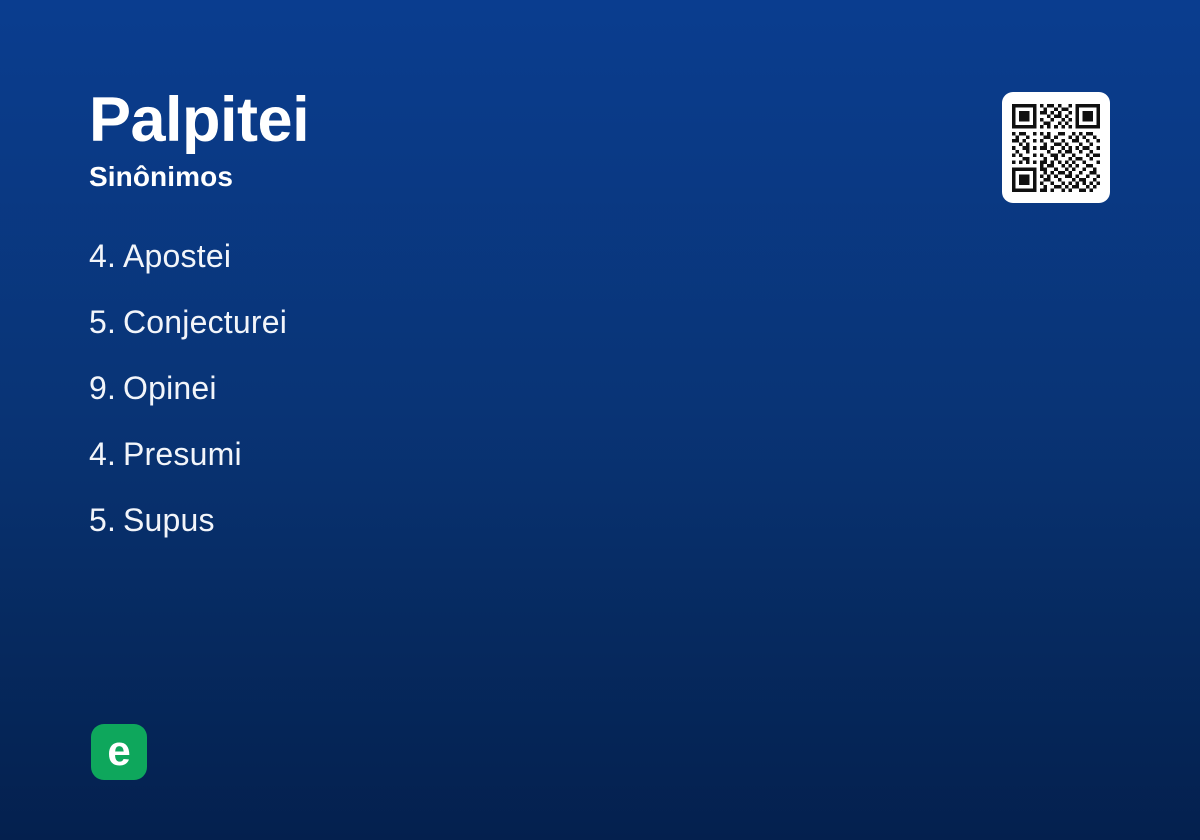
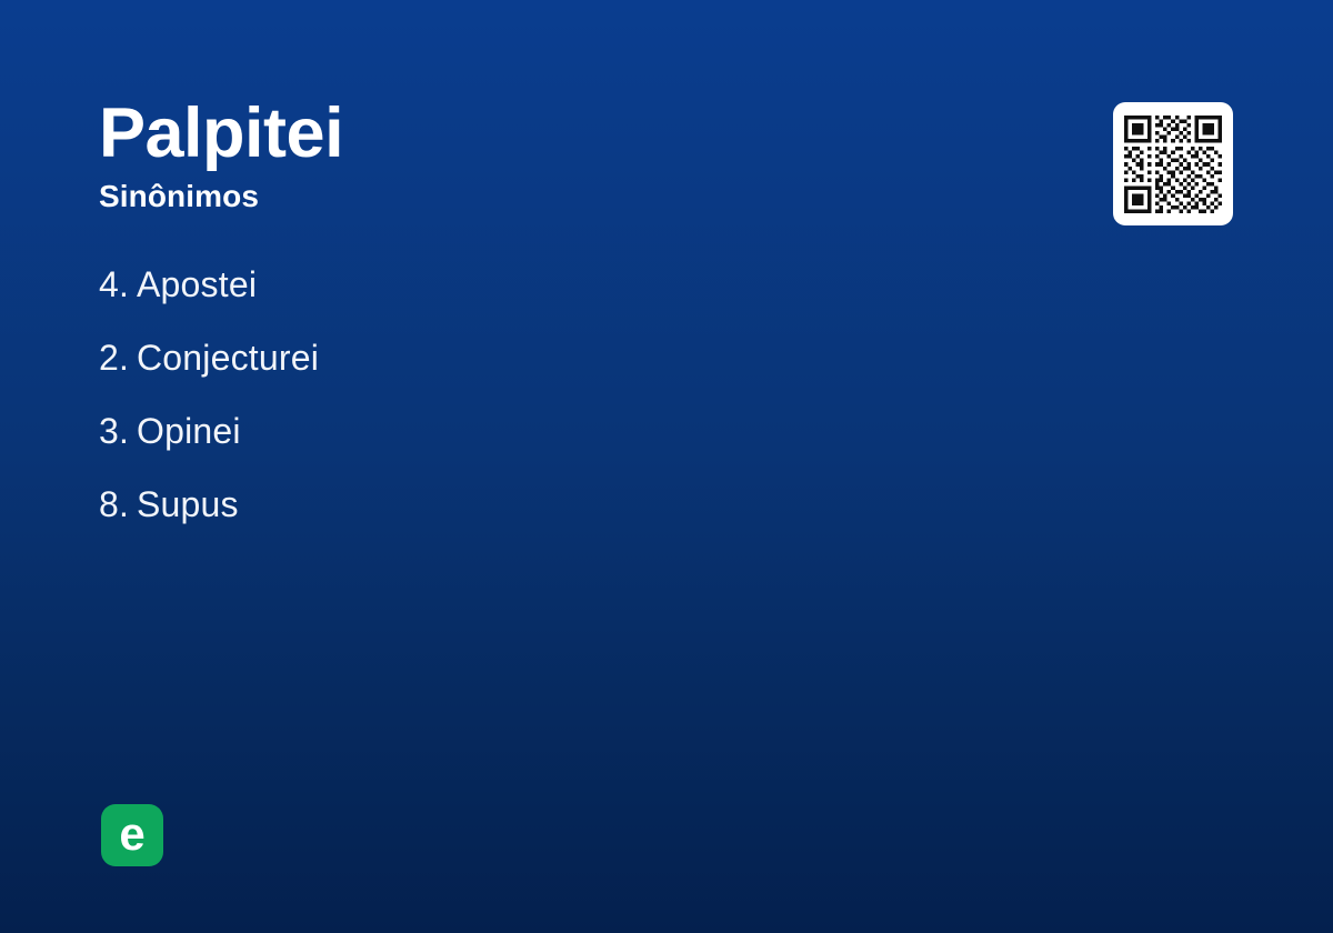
  Palpitei
  Sinônimos
  4. Apostei
- 5. Conjecturei
+ 2. Conjecturei
- 9. Opinei
+ 3. Opinei
- 4. Presumi
- 5. Supus
+ 8. Supus
  e
